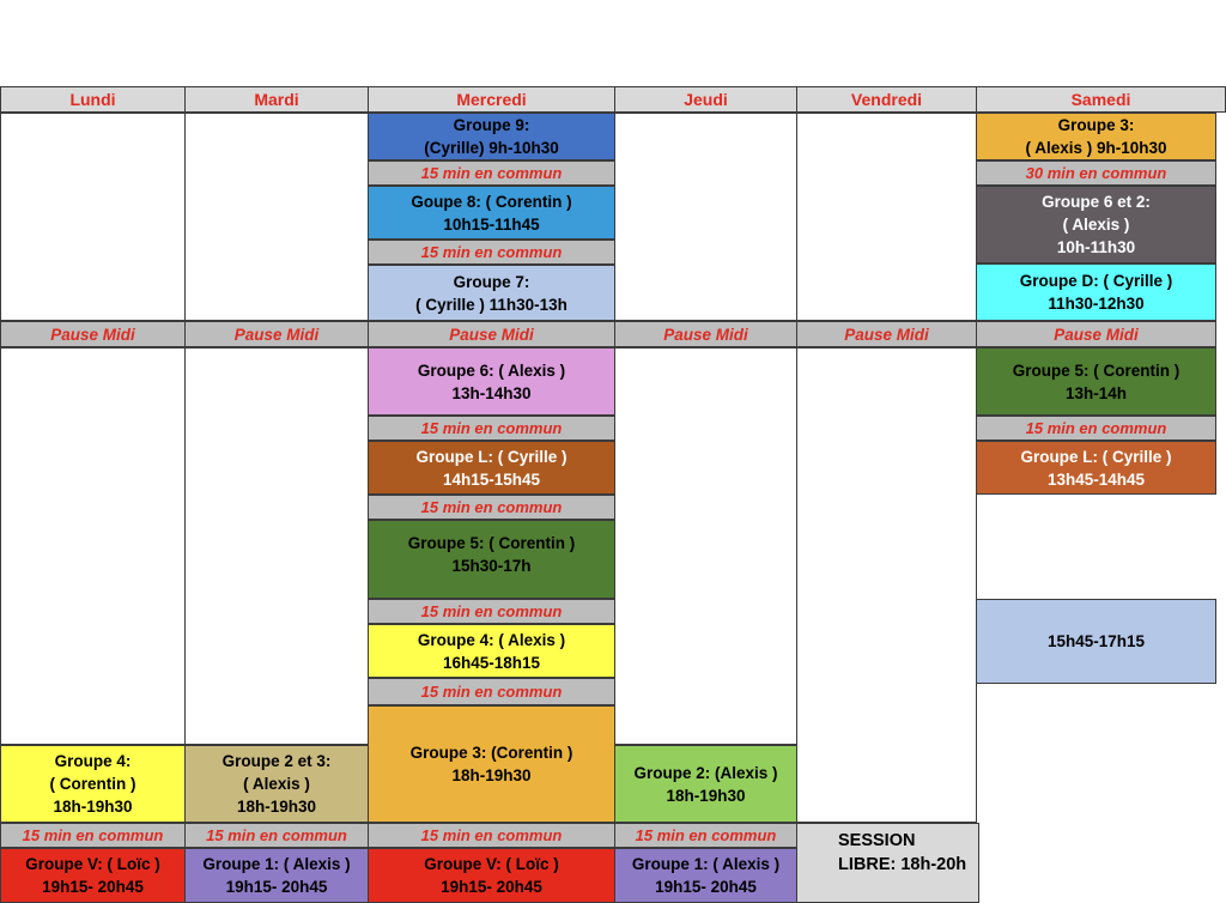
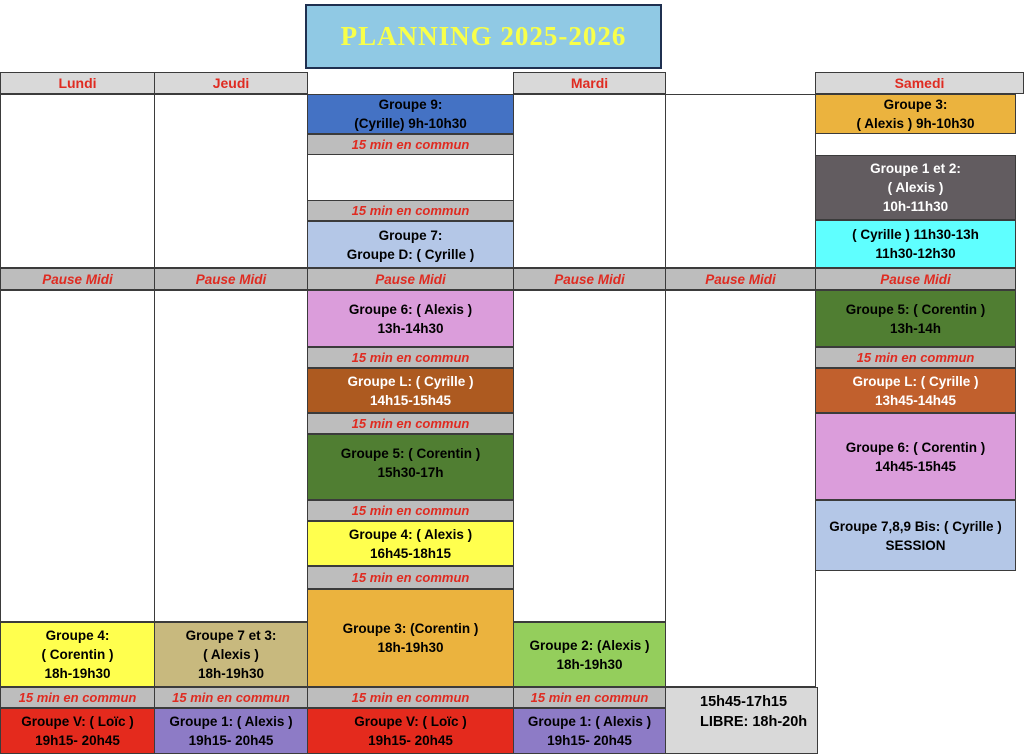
+ PLANNING 2025-2026
  Lundi
- Mardi
+ Jeudi
- Mercredi
- Jeudi
+ Mardi
- Vendredi
  Samedi
  Pause Midi
  Groupe 4:
  ( Corentin )
  18h-19h30
  15 min en commun
  Groupe V: ( Loïc )
  19h15- 20h45
  Pause Midi
- Groupe 2 et 3:
+ Groupe 7 et 3:
  ( Alexis )
  18h-19h30
  15 min en commun
  Groupe 1: ( Alexis )
  19h15- 20h45
  Groupe 9:
  (Cyrille) 9h-10h30
  15 min en commun
- Goupe 8: ( Corentin )
- 10h15-11h45
  15 min en commun
  Groupe 7:
- ( Cyrille ) 11h30-13h
+ Groupe D: ( Cyrille )
  Pause Midi
  Groupe 6: ( Alexis )
  13h-14h30
  15 min en commun
  Groupe L: ( Cyrille )
  14h15-15h45
  15 min en commun
  Groupe 5: ( Corentin )
  15h30-17h
  15 min en commun
  Groupe 4: ( Alexis )
  16h45-18h15
  15 min en commun
  Groupe 3: (Corentin )
  18h-19h30
  15 min en commun
  Groupe V: ( Loïc )
  19h15- 20h45
  Pause Midi
  Groupe 2: (Alexis )
  18h-19h30
  15 min en commun
  Groupe 1: ( Alexis )
  19h15- 20h45
  Pause Midi
- SESSION
+ 15h45-17h15
  LIBRE: 18h-20h
  Groupe 3:
  ( Alexis ) 9h-10h30
- 30 min en commun
- Groupe 6 et 2:
+ Groupe 1 et 2:
  ( Alexis )
  10h-11h30
- Groupe D: ( Cyrille )
+ ( Cyrille ) 11h30-13h
  11h30-12h30
  Pause Midi
  Groupe 5: ( Corentin )
  13h-14h
  15 min en commun
  Groupe L: ( Cyrille )
  13h45-14h45
+ Groupe 6: ( Corentin )
+ 14h45-15h45
+ Groupe 7,8,9 Bis: ( Cyrille )
- 15h45-17h15
+ SESSION
